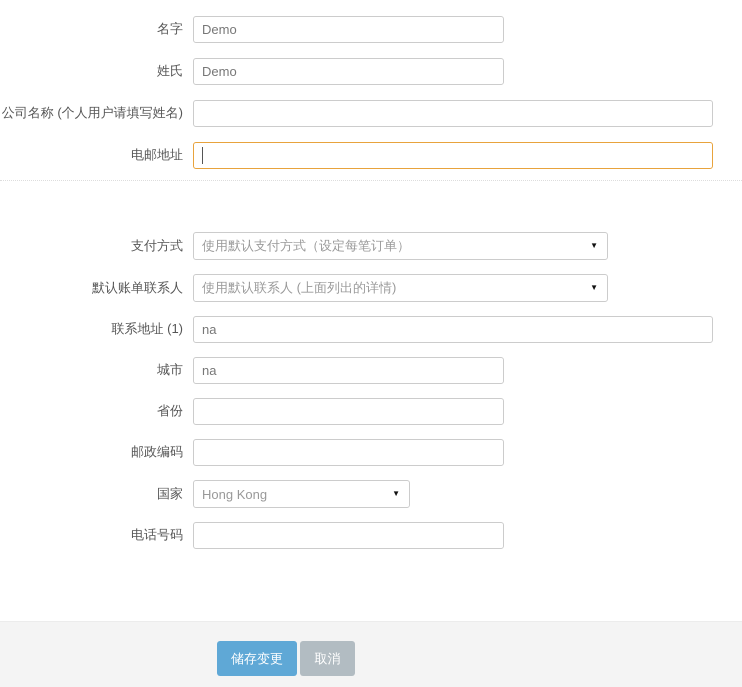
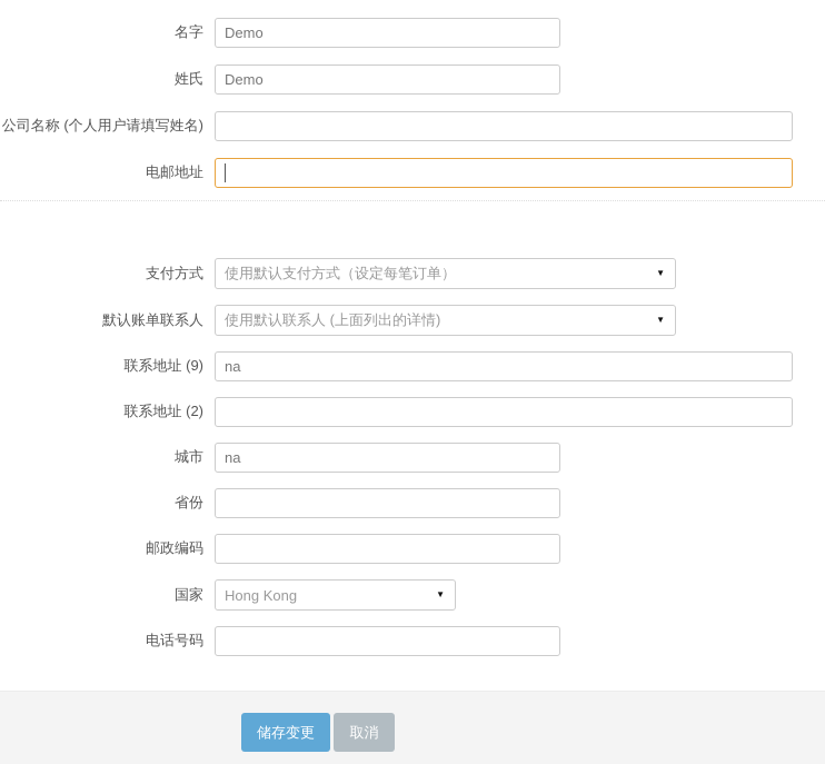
  名字
  Demo
  姓氏
  Demo
  公司名称 (个人用户请填写姓名)
  电邮地址
  支付方式
  使用默认支付方式（设定每笔订单）
  ▼
  默认账单联系人
  使用默认联系人 (上面列出的详情)
  ▼
- 联系地址 (1)
+ 联系地址 (9)
  na
+ 联系地址 (2)
  城市
  na
  省份
  邮政编码
  国家
  Hong Kong
  ▼
  电话号码
  储存变更
  取消
